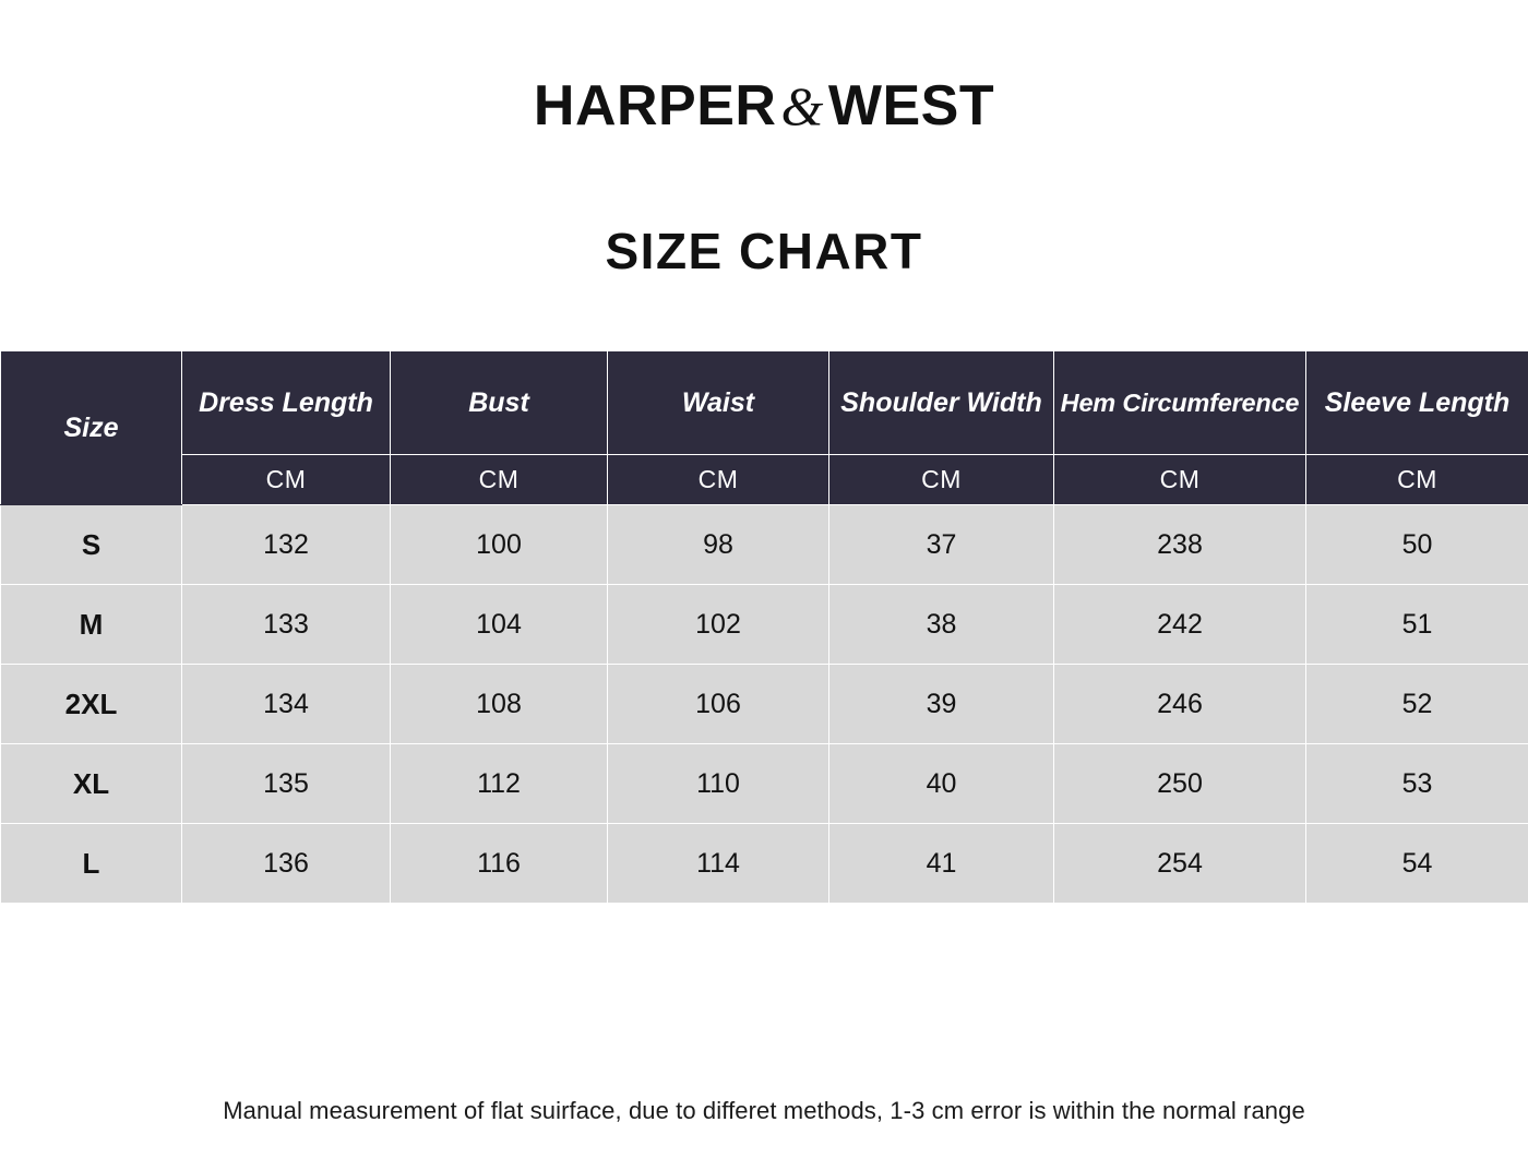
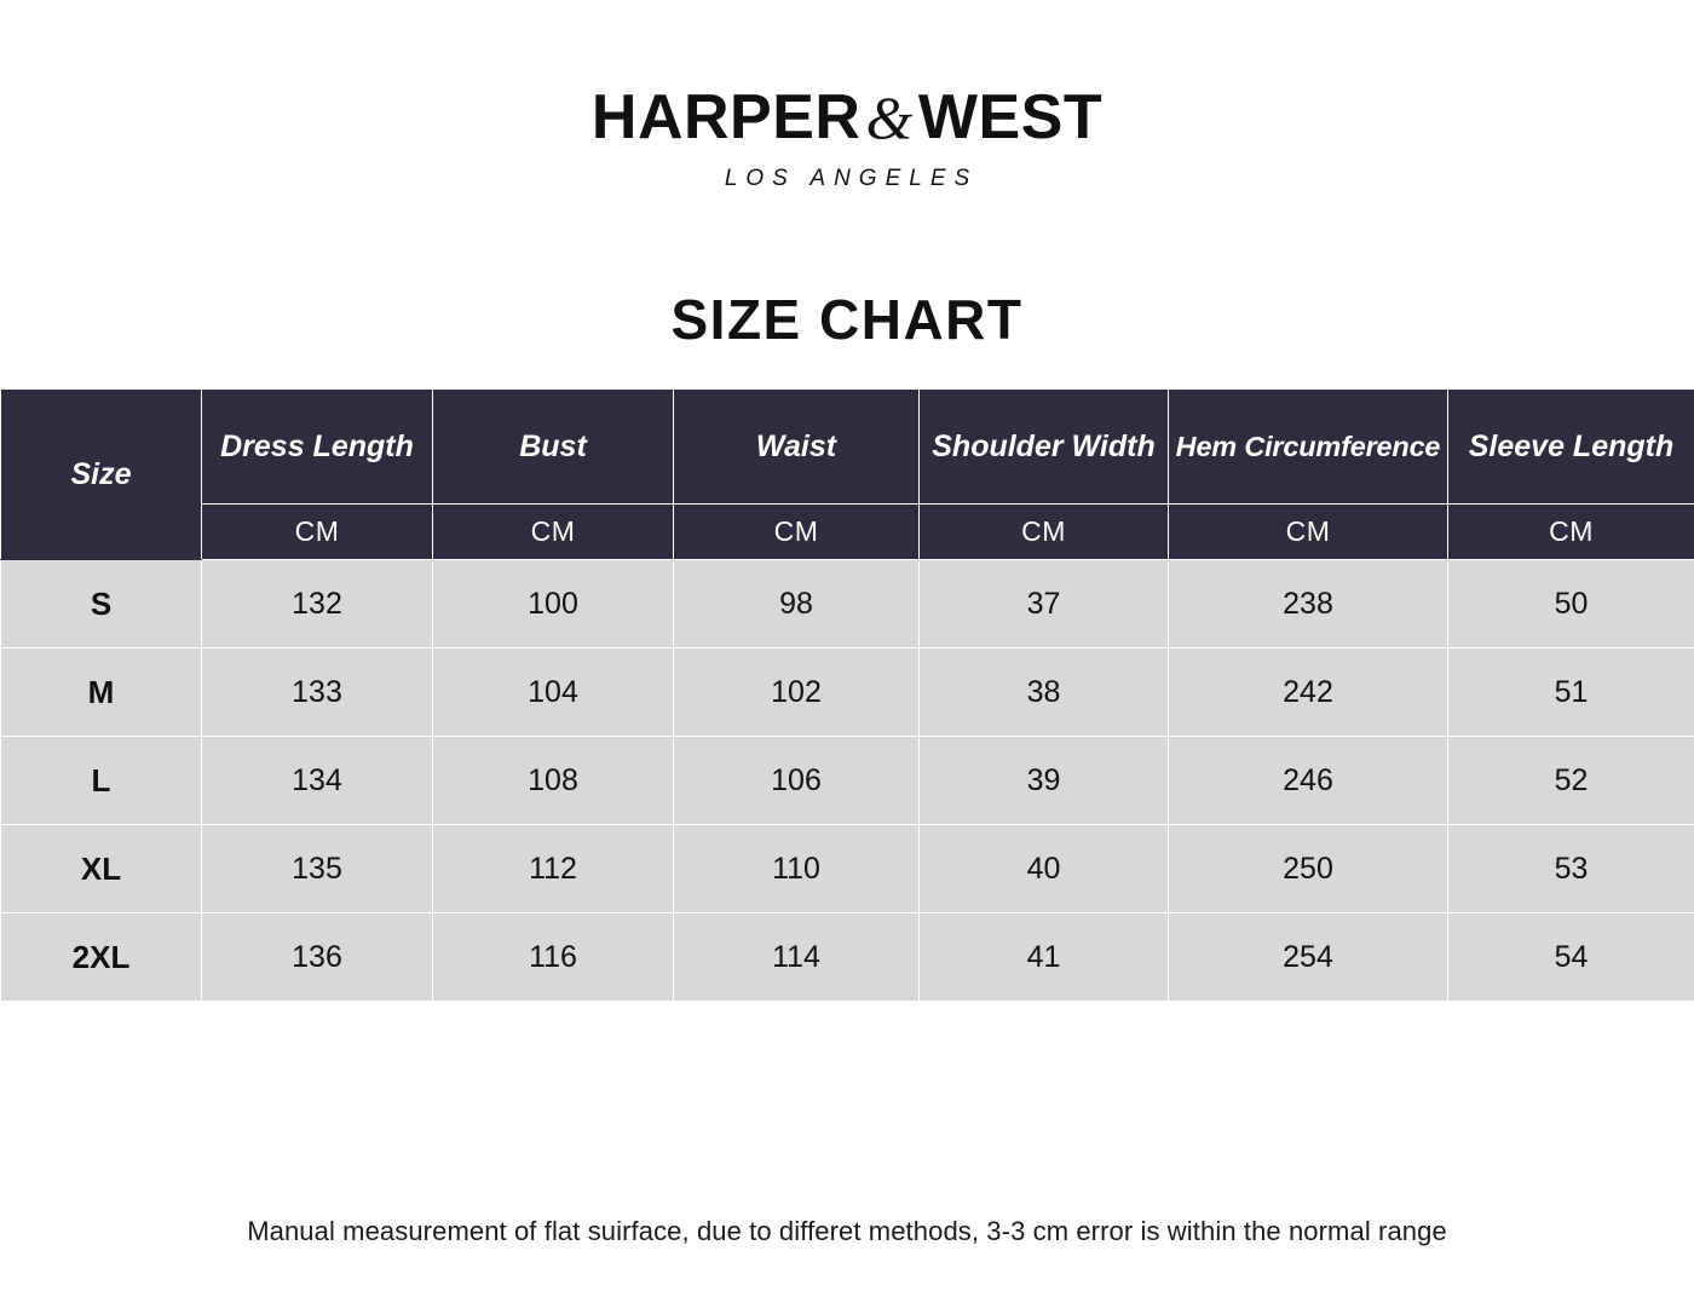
  HARPER&WEST
+ LOS ANGELES
  SIZE CHART
  Size	Dress Length	Bust	Waist	Shoulder Width	Hem Circumference	Sleeve Length
  CM	CM	CM	CM	CM	CM
  S	132	100	98	37	238	50
  M	133	104	102	38	242	51
- 2XL	134	108	106	39	246	52
+ L	134	108	106	39	246	52
  XL	135	112	110	40	250	53
- L	136	116	114	41	254	54
+ 2XL	136	116	114	41	254	54
- Manual measurement of flat suirface, due to differet methods, 1-3 cm error is within the normal range
+ Manual measurement of flat suirface, due to differet methods, 3-3 cm error is within the normal range
